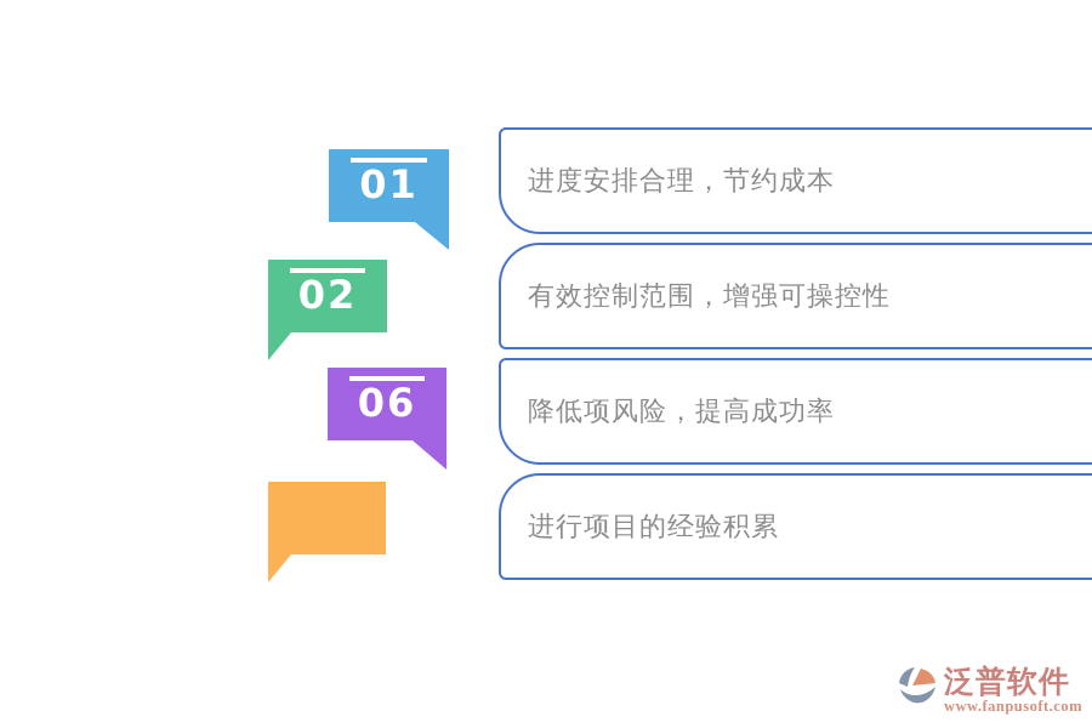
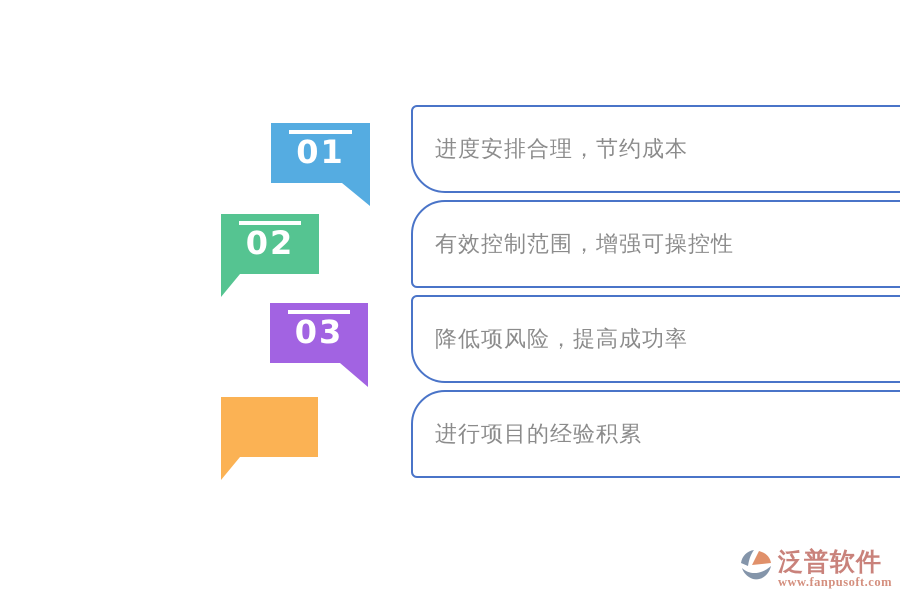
  进度安排合理，节约成本
  01
  有效控制范围，增强可操控性
  02
  降低项风险，提高成功率
- 06
+ 03
  进行项目的经验积累
  泛普软件
  www.fanpusoft.com
